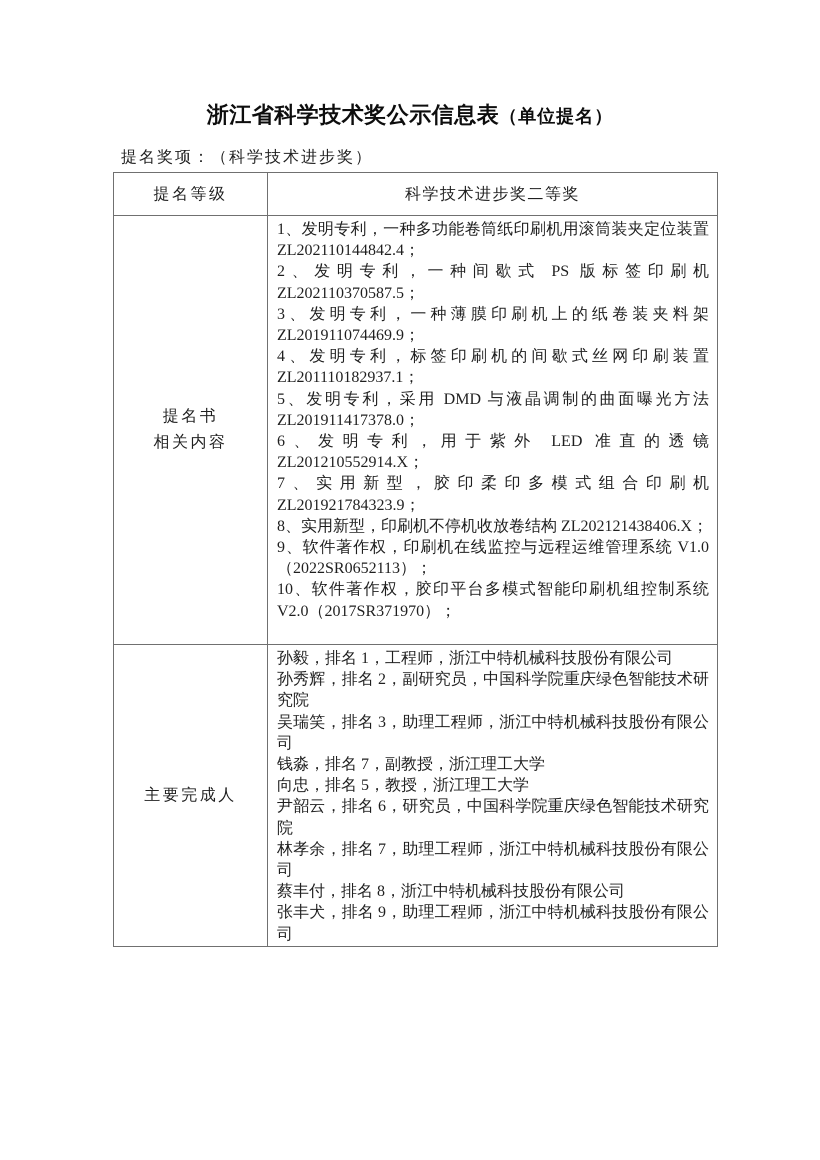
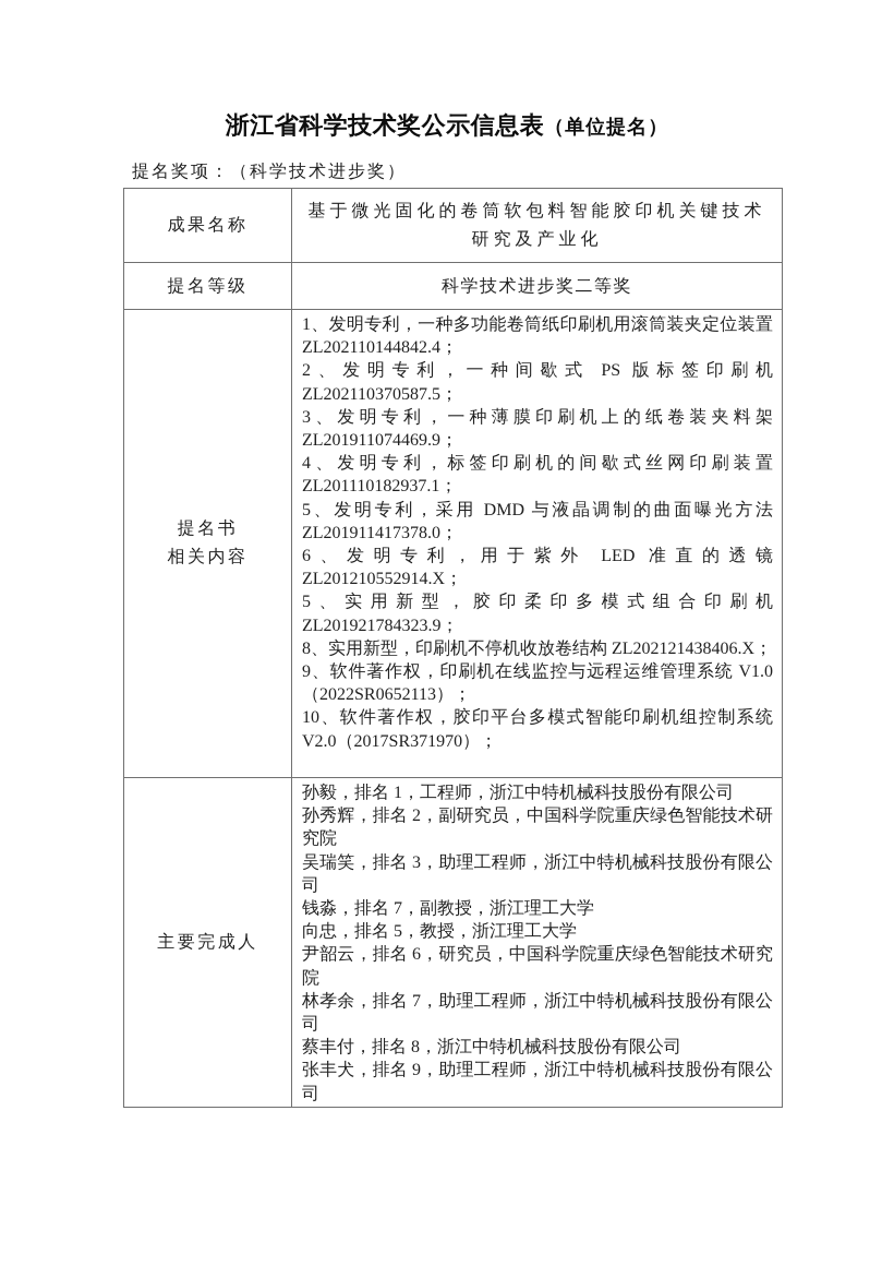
  浙江省科学技术奖公示信息表（单位提名）
  提名奖项：（科学技术进步奖）
+ 成果名称	基于微光固化的卷筒软包料智能胶印机关键技术研究及产业化
  提名等级	科学技术进步奖二等奖
- 提名书 相关内容	1、发明专利，一种多功能卷筒纸印刷机用滚筒装夹定位装置 ZL202110144842.4； 2、发明专利，一种间歇式 PS 版标签印刷机 ZL202110370587.5； 3、发明专利，一种薄膜印刷机上的纸卷装夹料架 ZL201911074469.9； 4、发明专利，标签印刷机的间歇式丝网印刷装置 ZL201110182937.1； 5、发明专利，采用 DMD 与液晶调制的曲面曝光方法 ZL201911417378.0； 6、发明专利，用于紫外 LED 准直的透镜 ZL201210552914.X； 7、实用新型，胶印柔印多模式组合印刷机 ZL201921784323.9； 8、实用新型，印刷机不停机收放卷结构 ZL202121438406.X； 9、软件著作权，印刷机在线监控与远程运维管理系统 V1.0（2022SR0652113）； 10、软件著作权，胶印平台多模式智能印刷机组控制系统 V2.0（2017SR371970）；
+ 提名书 相关内容	1、发明专利，一种多功能卷筒纸印刷机用滚筒装夹定位装置 ZL202110144842.4； 2、发明专利，一种间歇式 PS 版标签印刷机 ZL202110370587.5； 3、发明专利，一种薄膜印刷机上的纸卷装夹料架 ZL201911074469.9； 4、发明专利，标签印刷机的间歇式丝网印刷装置 ZL201110182937.1； 5、发明专利，采用 DMD 与液晶调制的曲面曝光方法 ZL201911417378.0； 6、发明专利，用于紫外 LED 准直的透镜 ZL201210552914.X； 5、实用新型，胶印柔印多模式组合印刷机 ZL201921784323.9； 8、实用新型，印刷机不停机收放卷结构 ZL202121438406.X； 9、软件著作权，印刷机在线监控与远程运维管理系统 V1.0（2022SR0652113）； 10、软件著作权，胶印平台多模式智能印刷机组控制系统 V2.0（2017SR371970）；
  主要完成人	孙毅，排名 1，工程师，浙江中特机械科技股份有限公司 孙秀辉，排名 2，副研究员，中国科学院重庆绿色智能技术研究院 吴瑞笑，排名 3，助理工程师，浙江中特机械科技股份有限公司 钱淼，排名 7，副教授，浙江理工大学 向忠，排名 5，教授，浙江理工大学 尹韶云，排名 6，研究员，中国科学院重庆绿色智能技术研究院 林孝余，排名 7，助理工程师，浙江中特机械科技股份有限公司 蔡丰付，排名 8，浙江中特机械科技股份有限公司 张丰犬，排名 9，助理工程师，浙江中特机械科技股份有限公司
